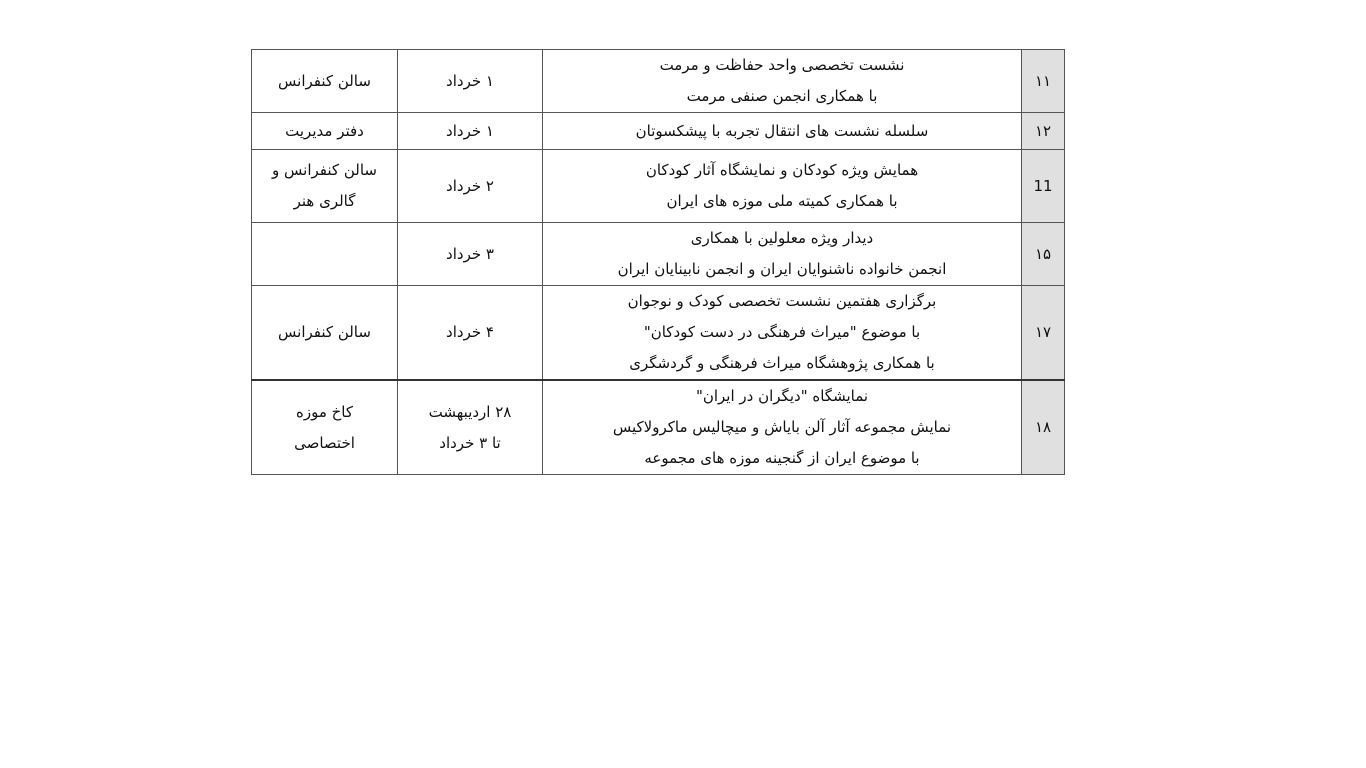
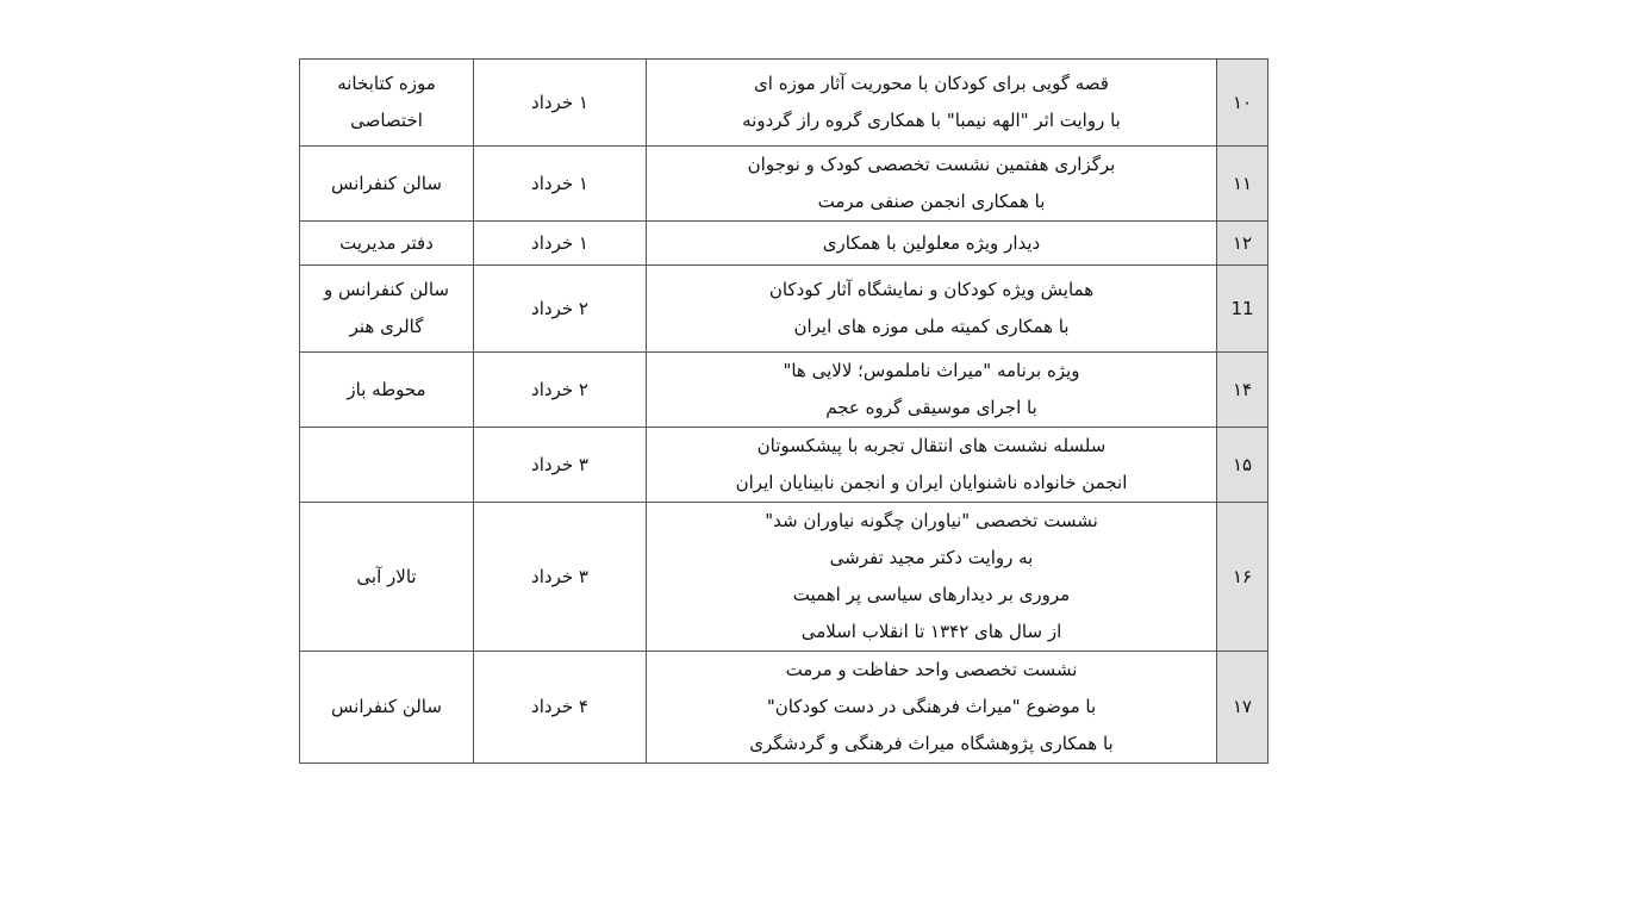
+ ۱۰	قصه گویی برای کودکان با محوریت آثار موزه ای با روایت اثر "الهه نیمبا" با همکاری گروه راز گردونه	۱ خرداد	موزه کتابخانه اختصاصی
- ۱۱	نشست تخصصی واحد حفاظت و مرمت با همکاری انجمن صنفی مرمت	۱ خرداد	سالن کنفرانس
+ ۱۱	برگزاری هفتمین نشست تخصصی کودک و نوجوان با همکاری انجمن صنفی مرمت	۱ خرداد	سالن کنفرانس
- ۱۲	سلسله نشست های انتقال تجربه با پیشکسوتان	۱ خرداد	دفتر مدیریت
+ ۱۲	دیدار ویژه معلولین با همکاری	۱ خرداد	دفتر مدیریت
  11	همایش ویژه کودکان و نمایشگاه آثار کودکان با همکاری کمیته ملی موزه های ایران	۲ خرداد	سالن کنفرانس و گالری هنر
+ ۱۴	ویژه برنامه "میراث ناملموس؛ لالایی ها" با اجرای موسیقی گروه عجم	۲ خرداد	محوطه باز
- ۱۵	دیدار ویژه معلولین با همکاری انجمن خانواده ناشنوایان ایران و انجمن نابینایان ایران	۳ خرداد
+ ۱۵	سلسله نشست های انتقال تجربه با پیشکسوتان انجمن خانواده ناشنوایان ایران و انجمن نابینایان ایران	۳ خرداد
+ ۱۶	نشست تخصصی "نیاوران چگونه نیاوران شد" به روایت دکتر مجید تفرشی مروری بر دیدارهای سیاسی پر اهمیت از سال های ۱۳۴۲ تا انقلاب اسلامی	۳ خرداد	تالار آبی
- ۱۷	برگزاری هفتمین نشست تخصصی کودک و نوجوان با موضوع "میراث فرهنگی در دست کودکان" با همکاری پژوهشگاه میراث فرهنگی و گردشگری	۴ خرداد	سالن کنفرانس
+ ۱۷	نشست تخصصی واحد حفاظت و مرمت با موضوع "میراث فرهنگی در دست کودکان" با همکاری پژوهشگاه میراث فرهنگی و گردشگری	۴ خرداد	سالن کنفرانس
- ۱۸	نمایشگاه "دیگران در ایران" نمایش مجموعه آثار آلن بایاش و میچالیس ماکرولاکیس با موضوع ایران از گنجینه موزه های مجموعه	۲۸ اردیبهشت تا ۳ خرداد	کاخ موزه اختصاصی
